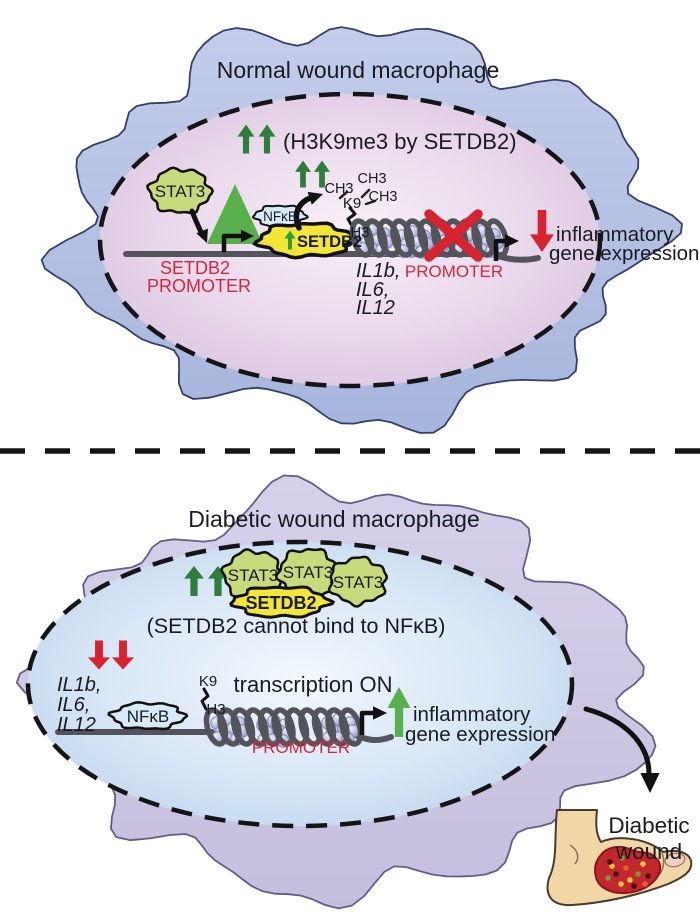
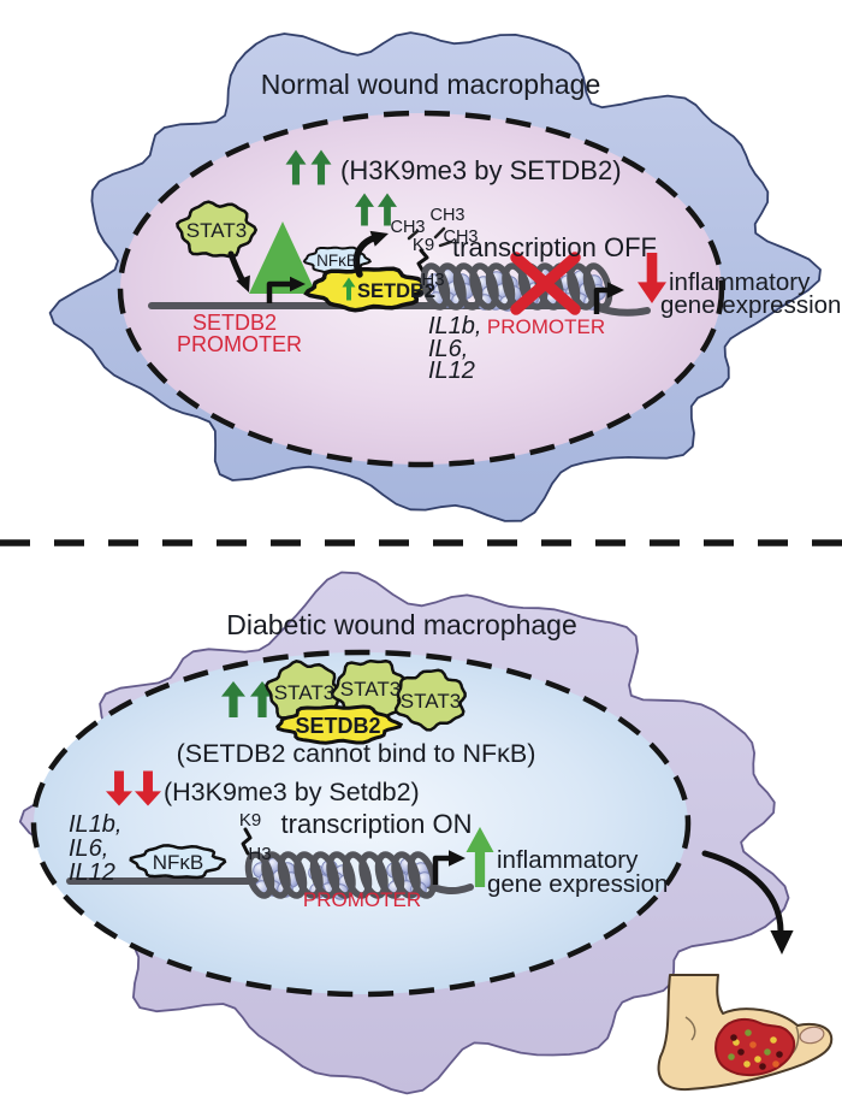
  Normal wound macrophage
  (H3K9me3 by SETDB2)
  STAT3
  NFκB
  SETDB2
  CH3
  CH3
  CH3
  K9
  H3
+ transcription OFF
  inflammatory
  gene expression
  SETDB2
  PROMOTER
  IL1b,
  IL6,
  IL12
  PROMOTER
  Diabetic wound macrophage
  STAT3
  STAT3
  STAT3
  SETDB2
  (SETDB2 cannot bind to NFκB)
+ (H3K9me3 by Setdb2)
  IL1b,
  IL6,
  IL12
  NFκB
  K9
  H3
  transcription ON
  inflammatory
  gene expression
  PROMOTER
- Diabetic
- wound
